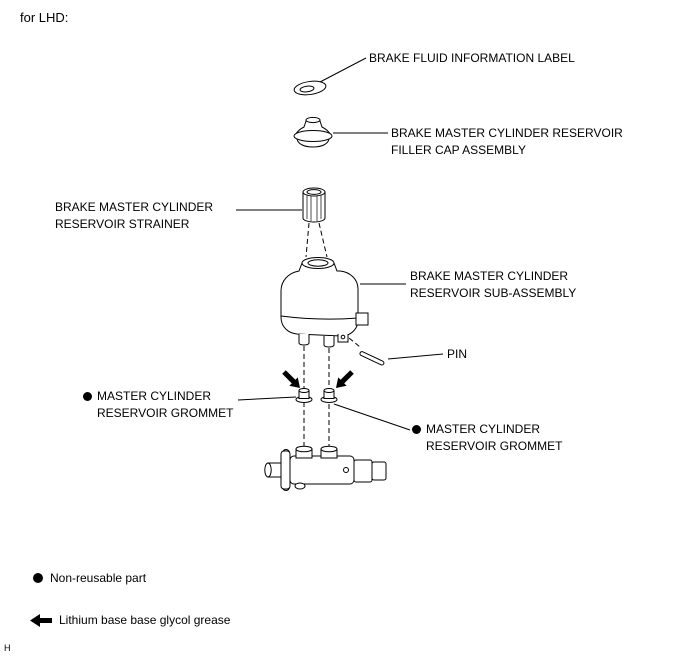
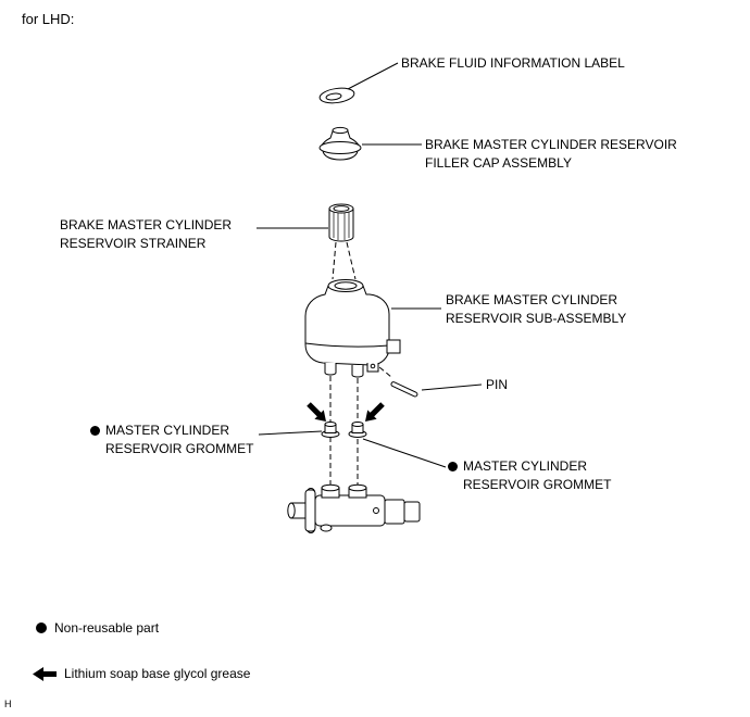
  for LHD:
  BRAKE FLUID INFORMATION LABEL
  BRAKE MASTER CYLINDER RESERVOIR
  FILLER CAP ASSEMBLY
  BRAKE MASTER CYLINDER
  RESERVOIR STRAINER
  BRAKE MASTER CYLINDER
  RESERVOIR SUB-ASSEMBLY
  PIN
  MASTER CYLINDER
  RESERVOIR GROMMET
  MASTER CYLINDER
  RESERVOIR GROMMET
  Non-reusable part
- Lithium base base glycol grease
+ Lithium soap base glycol grease
  H
